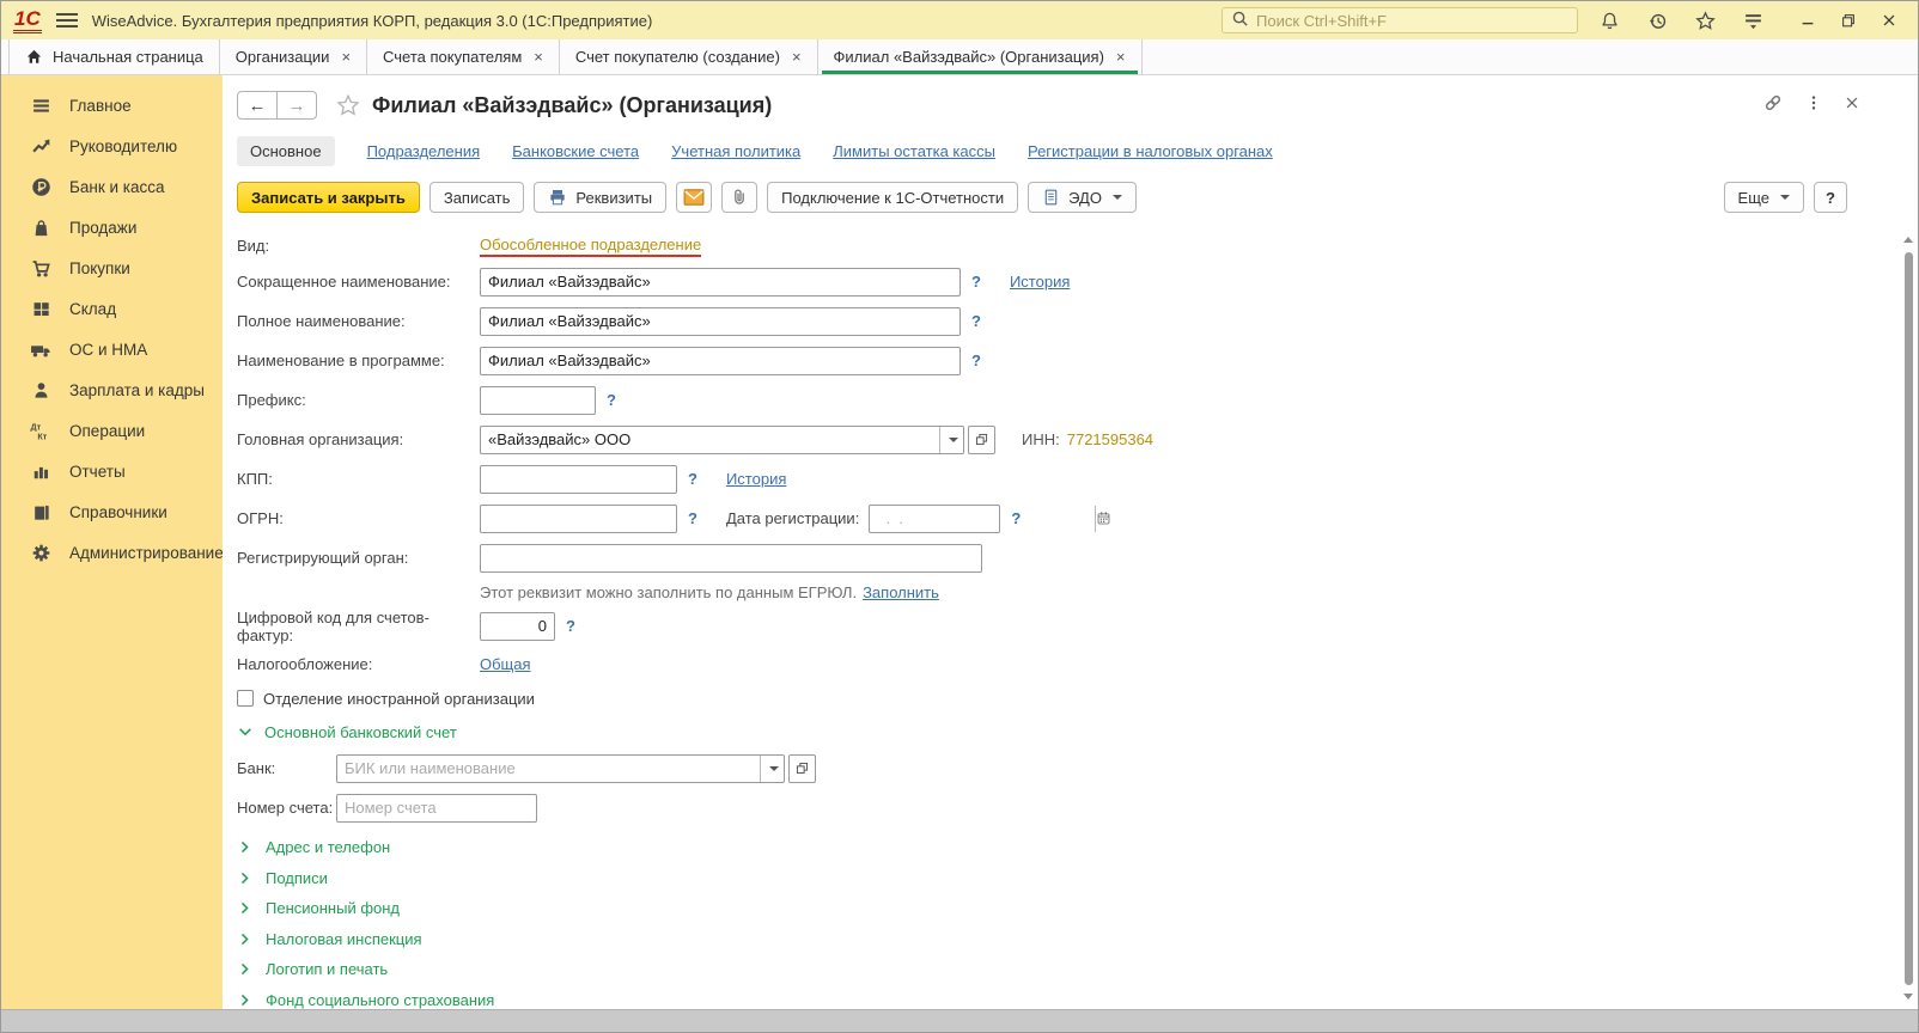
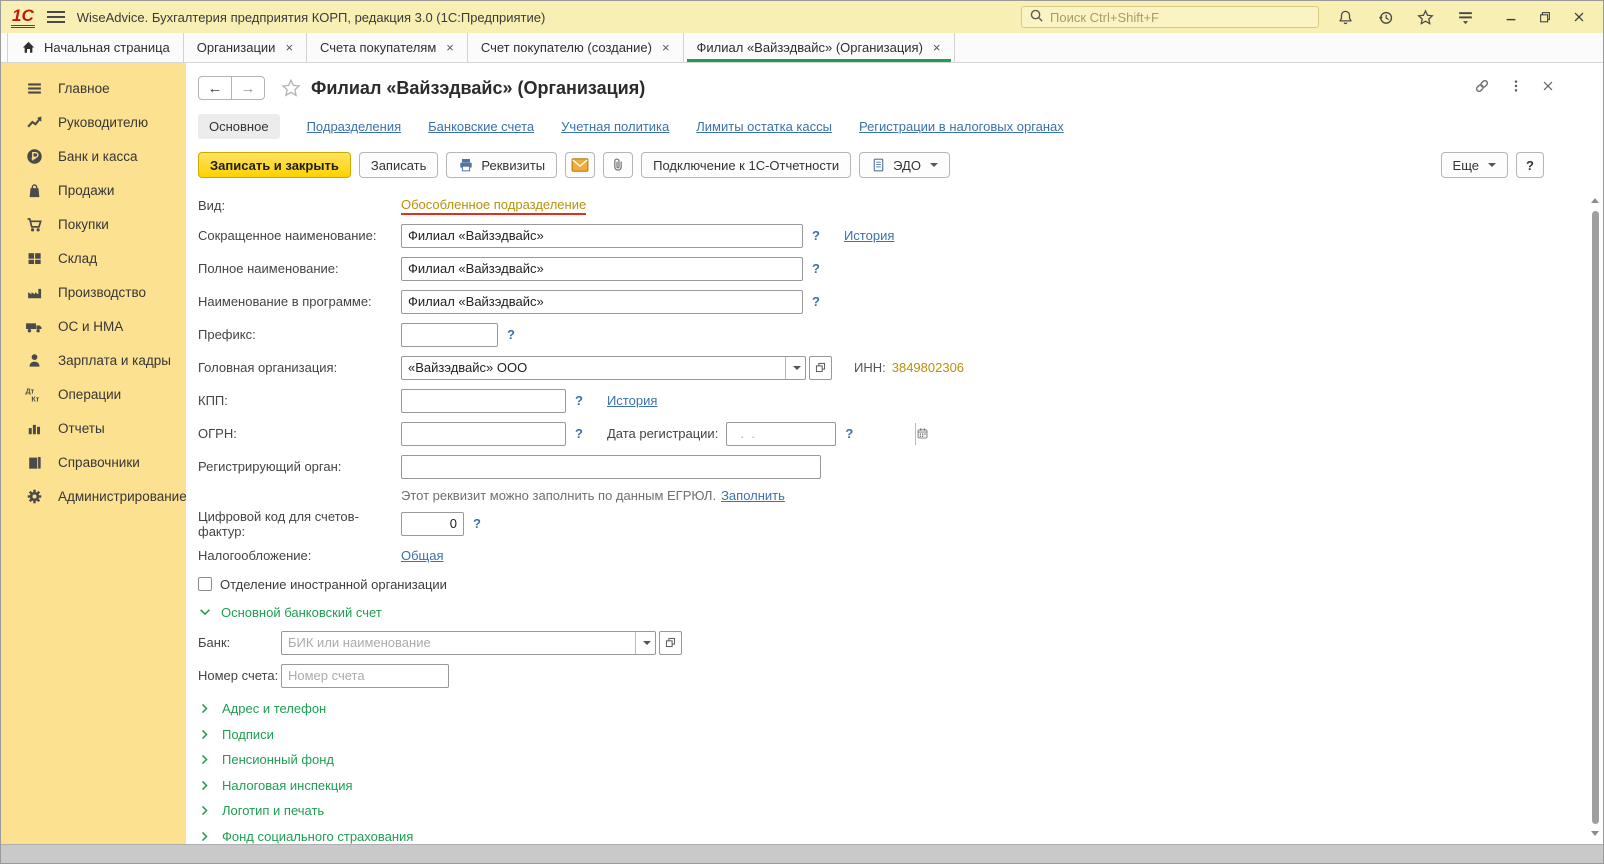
  1С
  WiseAdvice. Бухгалтерия предприятия КОРП, редакция 3.0 (1С:Предприятие)
  Поиск Ctrl+Shift+F
  Начальная страница
  Организации
  ×
  Счета покупателям
  ×
  Счет покупателю (создание)
  ×
  Филиал «Вайзэдвайс» (Организация)
  ×
  Главное
  Руководителю
  Банк и касса
  Продажи
  Покупки
  Склад
+ Производство
  ОС и НМА
  Зарплата и кадры
  Дт
  Кт
  Операции
  Отчеты
  Справочники
  Администрирование
  ←
  →
  Филиал «Вайзэдвайс» (Организация)
  Основное
  Подразделения
  Банковские счета
  Учетная политика
  Лимиты остатка кассы
  Регистрации в налоговых органах
  Записать и закрыть
  Записать
  Реквизиты
  Подключение к 1С-Отчетности
  ЭДО
  Еще
  ?
  Вид:
  Обособленное подразделение
  Сокращенное наименование:
  Филиал «Вайзэдвайс»
  ?
  История
  Полное наименование:
  Филиал «Вайзэдвайс»
  ?
  Наименование в программе:
  Филиал «Вайзэдвайс»
  ?
  Префикс:
  ?
  Головная организация:
  «Вайзэдвайс» ООО
  ИНН:
- 7721595364
+ 3849802306
  КПП:
  ?
  История
  ОГРН:
  ?
  Дата регистрации:
  . .
  ?
  Регистрирующий орган:
  Этот реквизит можно заполнить по данным ЕГРЮЛ.
  Заполнить
  Цифровой код для счетов-фактур:
  0
  ?
  Налогообложение:
  Общая
  Отделение иностранной организации
  Основной банковский счет
  Банк:
  БИК или наименование
  Номер счета:
  Номер счета
  Адрес и телефон
  Подписи
  Пенсионный фонд
  Налоговая инспекция
  Логотип и печать
  Фонд социального страхования
